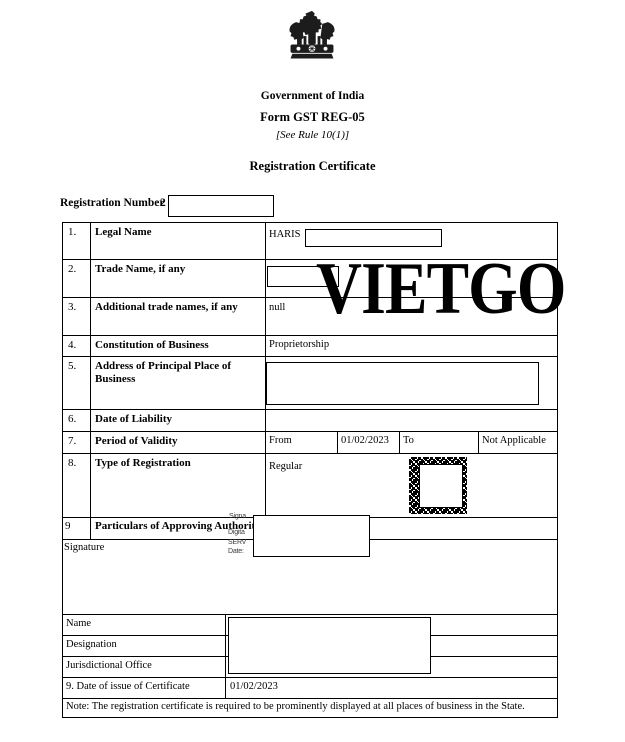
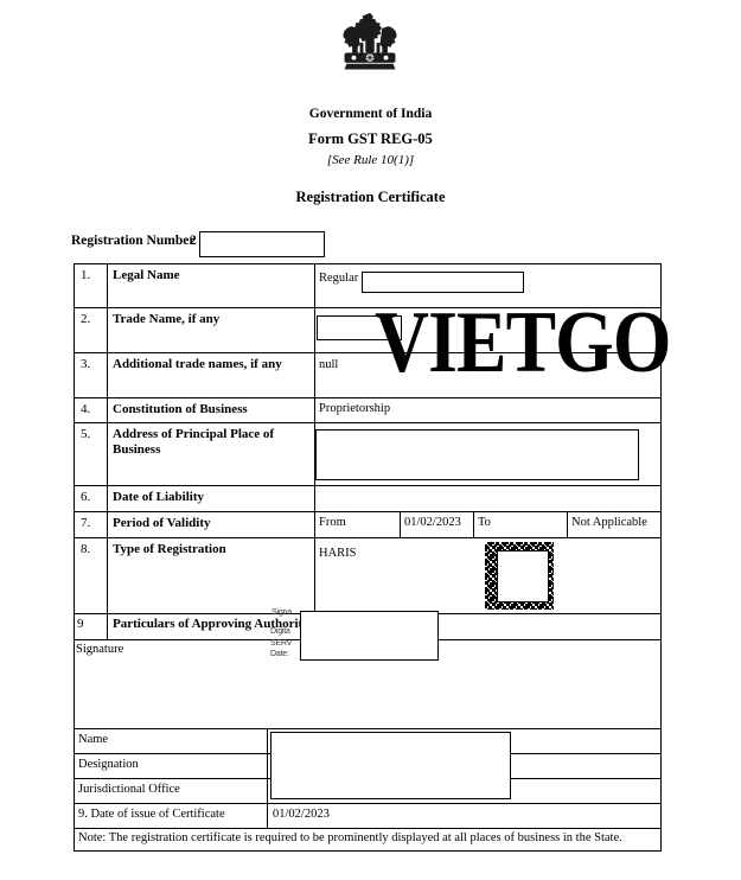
  Government of India
  Form GST REG-05
  [See Rule 10(1)]
  Registration Certificate
  Registration Number
  2
  1.
  2.
  3.
  4.
  5.
  6.
  7.
  8.
  9
  Legal Name
  Trade Name, if any
  Additional trade names, if any
  Constitution of Business
  Address of Principal Place of Business
  Date of Liability
  Period of Validity
  Type of Registration
  Particulars of Approving Authori
- HARIS
+ Regular
  null
  Proprietorship
  From
  01/02/2023
  To
  Not Applicable
- Regular
+ HARIS
  Signature
  Name
  Designation
  Jurisdictional Office
  9. Date of issue of Certificate
  01/02/2023
  Note: The registration certificate is required to be prominently displayed at all places of business in the State.
  VIETGO
